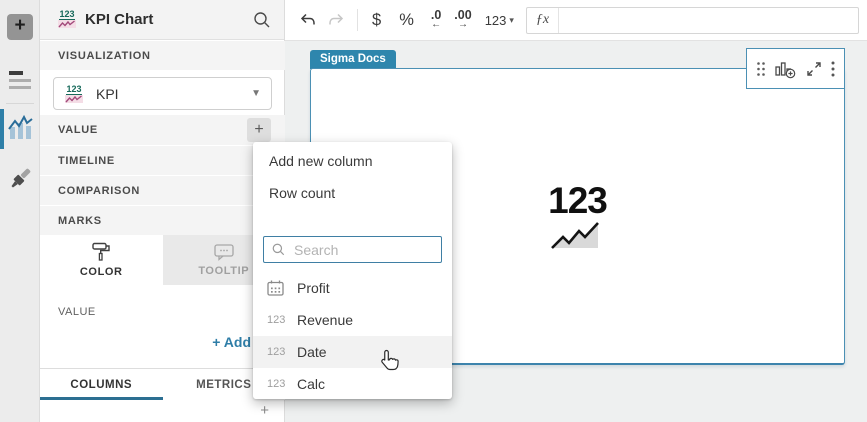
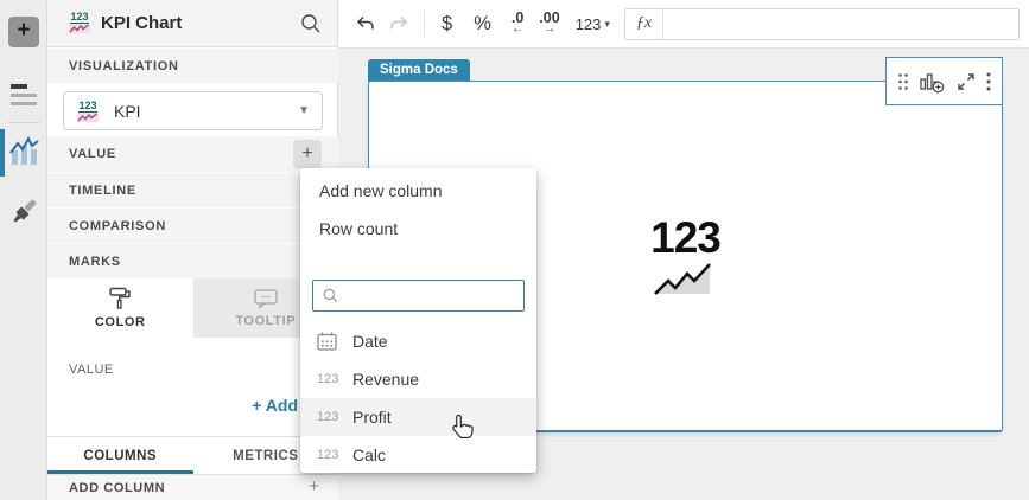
  +
  123
  KPI Chart
  VISUALIZATION
  123
  KPI
  ▼
  VALUE
  +
  TIMELINE
  COMPARISON
  MARKS
  COLOR
  TOOLTIP
  VALUE
  + Add
  COLUMNS
  METRICS
+ ADD COLUMN
  +
  $
  %
  .0
  ←
  .00
  →
  123
  ▾
  ƒx
  Sigma Docs
  123
  Add new column
  Row count
- Search
- Profit
+ Date
  123
  Revenue
  123
- Date
+ Profit
  123
  Calc
